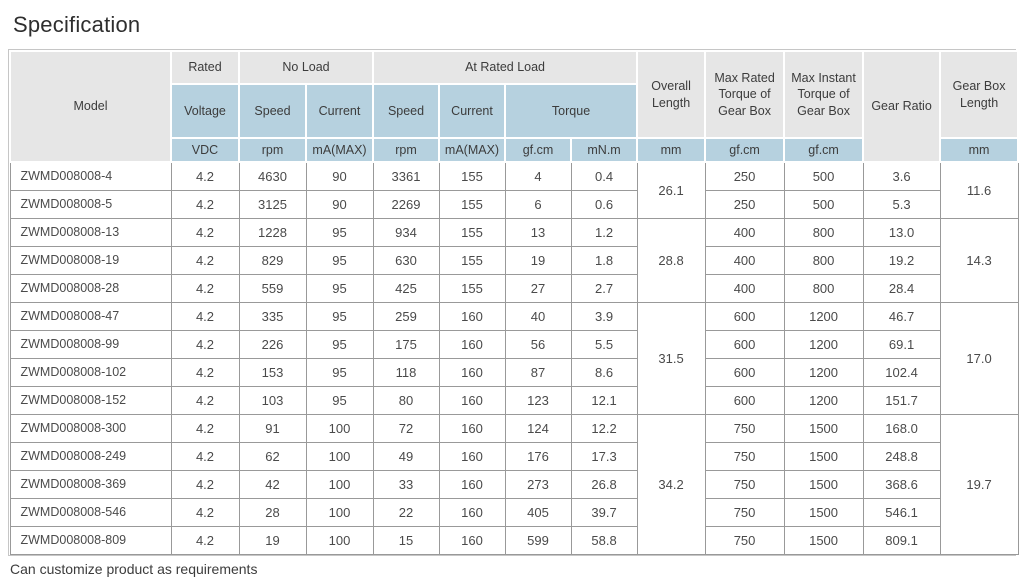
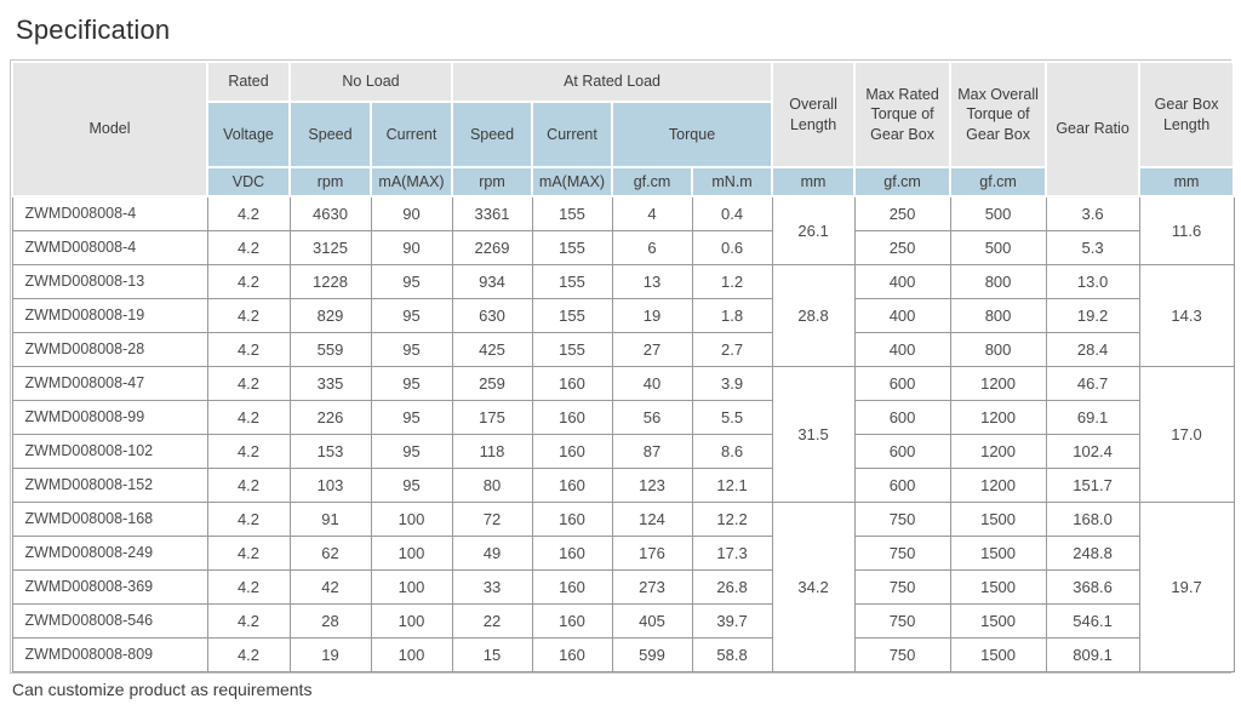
  Specification
- Model	Rated	No Load	At Rated Load	Overall Length	Max Rated Torque of Gear Box	Max Instant Torque of Gear Box	Gear Ratio	Gear Box Length
+ Model	Rated	No Load	At Rated Load	Overall Length	Max Rated Torque of Gear Box	Max Overall Torque of Gear Box	Gear Ratio	Gear Box Length
  Voltage	Speed	Current	Speed	Current	Torque
  VDC	rpm	mA(MAX)	rpm	mA(MAX)	gf.cm	mN.m	mm	gf.cm	gf.cm	mm
  ZWMD008008-4	4.2	4630	90	3361	155	4	0.4	26.1	250	500	3.6	11.6
- ZWMD008008-5	4.2	3125	90	2269	155	6	0.6	250	500	5.3
+ ZWMD008008-4	4.2	3125	90	2269	155	6	0.6	250	500	5.3
  ZWMD008008-13	4.2	1228	95	934	155	13	1.2	28.8	400	800	13.0	14.3
  ZWMD008008-19	4.2	829	95	630	155	19	1.8	400	800	19.2
  ZWMD008008-28	4.2	559	95	425	155	27	2.7	400	800	28.4
  ZWMD008008-47	4.2	335	95	259	160	40	3.9	31.5	600	1200	46.7	17.0
  ZWMD008008-99	4.2	226	95	175	160	56	5.5	600	1200	69.1
  ZWMD008008-102	4.2	153	95	118	160	87	8.6	600	1200	102.4
  ZWMD008008-152	4.2	103	95	80	160	123	12.1	600	1200	151.7
- ZWMD008008-300	4.2	91	100	72	160	124	12.2	34.2	750	1500	168.0	19.7
+ ZWMD008008-168	4.2	91	100	72	160	124	12.2	34.2	750	1500	168.0	19.7
  ZWMD008008-249	4.2	62	100	49	160	176	17.3	750	1500	248.8
  ZWMD008008-369	4.2	42	100	33	160	273	26.8	750	1500	368.6
  ZWMD008008-546	4.2	28	100	22	160	405	39.7	750	1500	546.1
  ZWMD008008-809	4.2	19	100	15	160	599	58.8	750	1500	809.1
  Can customize product as requirements
